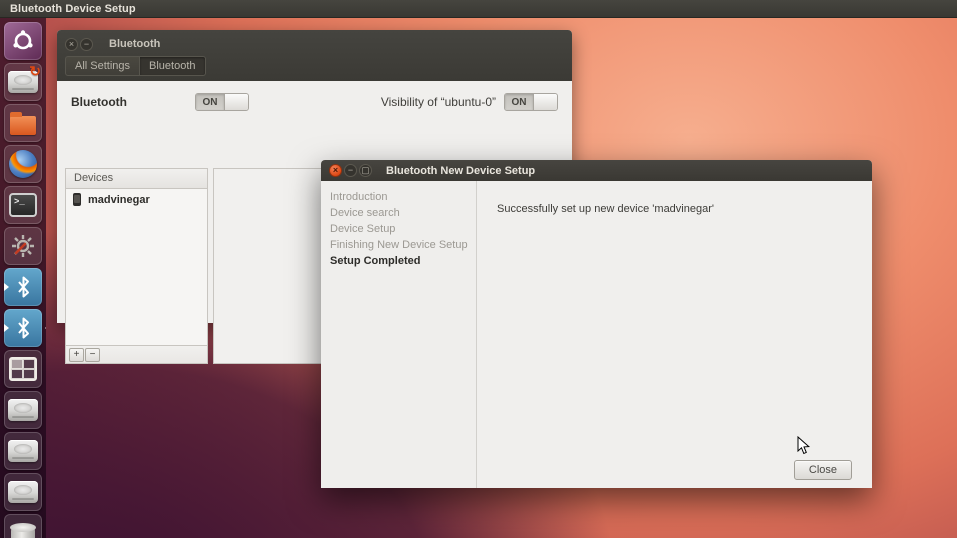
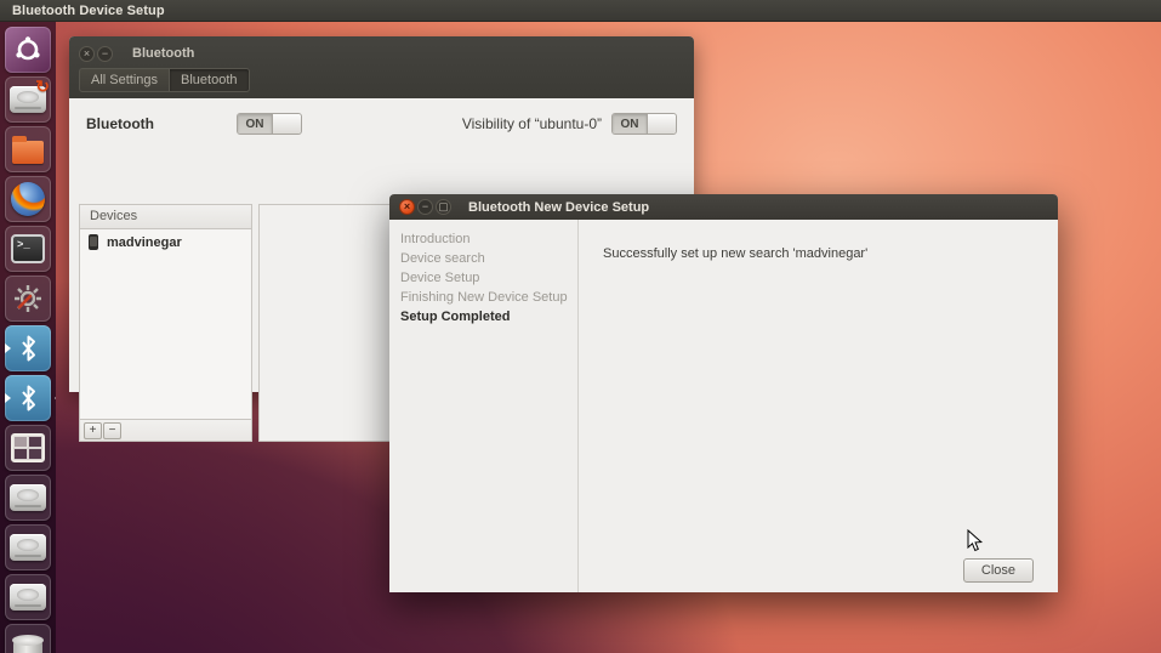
  Bluetooth Device Setup
  ↻
  >_
  ×
  −
  Bluetooth
  All Settings
  Bluetooth
  Bluetooth
  ON
  Visibility of “ubuntu-0”
  ON
  Devices
  madvinegar
  +
  −
  ×
  −
  ▢
  Bluetooth New Device Setup
  Introduction
  Device search
  Device Setup
  Finishing New Device Setup
  Setup Completed
- Successfully set up new device 'madvinegar'
+ Successfully set up new search 'madvinegar'
  Close
